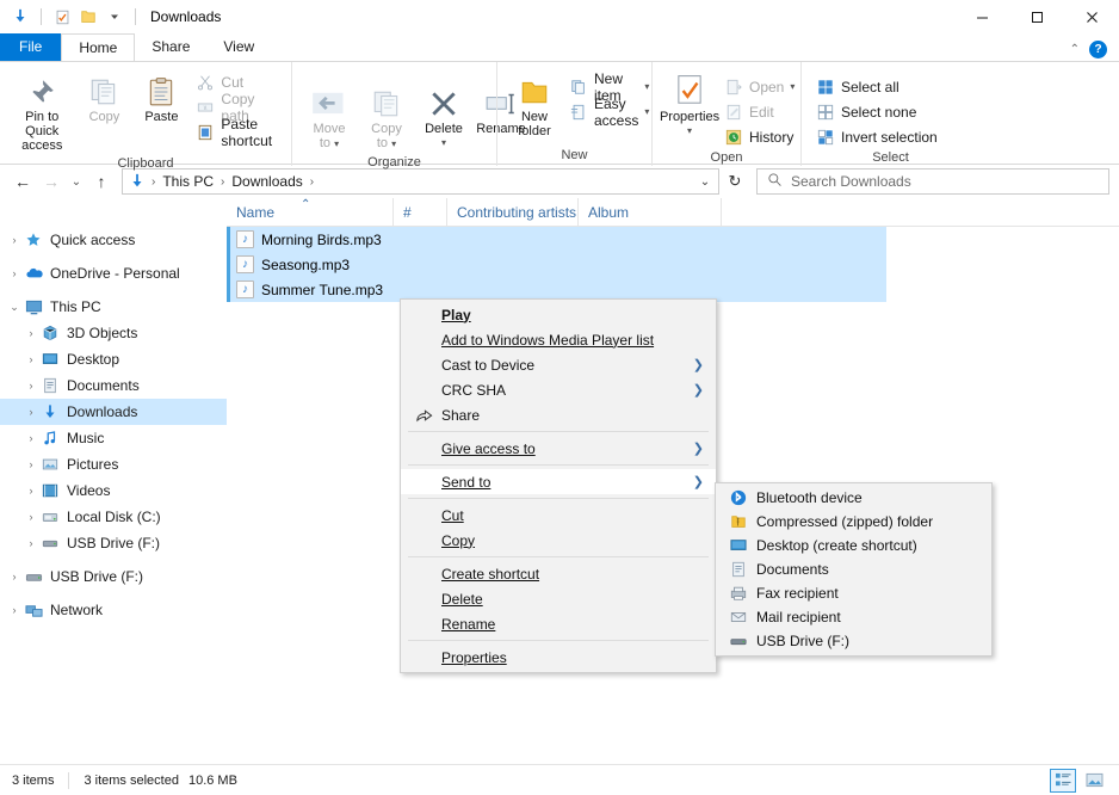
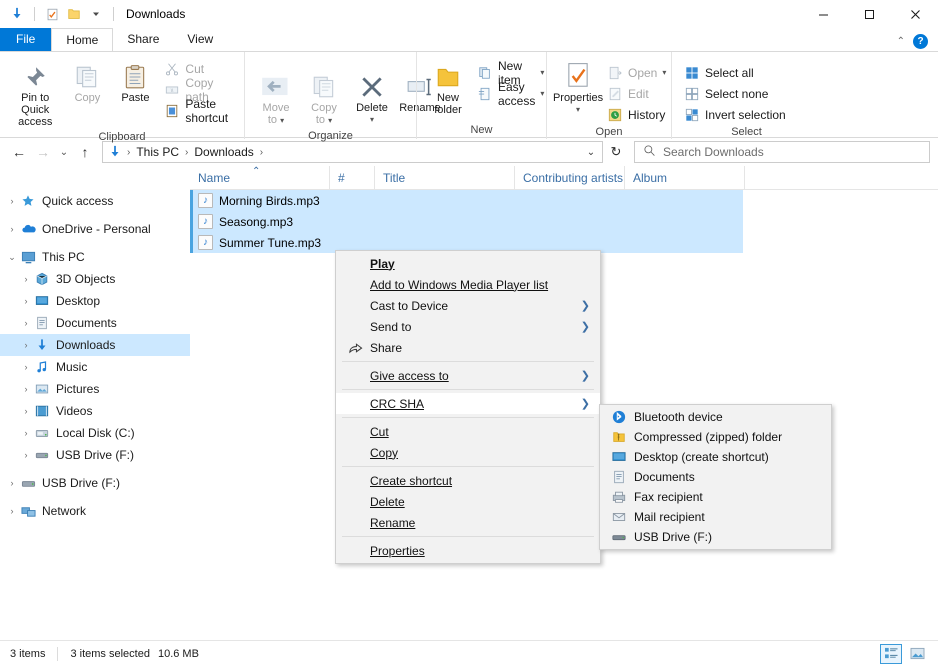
  Downloads
  File
  Home
  Share
  View
  ⌃
  ?
  Pin to Quick
  access
  Copy
  Paste
  Cut
  Copy path
  Paste shortcut
  Clipboard
  Move
  to ▾
  Copy
  to ▾
  Delete
  ▾
  Rename
  Organize
  New
  folder
  New item
  ▾
  Easy access
  ▾
  New
  Properties
  ▾
  Open
  ▾
  Edit
  History
  Open
  Select all
  Select none
  Invert selection
  Select
  ←
  →
  ⌄
  ↑
  ›
  This PC
  ›
  Downloads
  ›
  ⌄
  ↻
  Search Downloads
  ›
  Quick access
  ›
  OneDrive - Personal
  ⌄
  This PC
  ›
  3D Objects
  ›
  Desktop
  ›
  Documents
  ›
  Downloads
  ›
  Music
  ›
  Pictures
  ›
  Videos
  ›
  Local Disk (C:)
  ›
  USB Drive (F:)
  ›
  USB Drive (F:)
  ›
  Network
  Name
  ⌃
  #
+ Title
  Contributing artists
  Album
  ♪
  Morning Birds.mp3
  ♪
  Seasong.mp3
  ♪
  Summer Tune.mp3
  Play
  Add to Windows Media Player list
  Cast to Device
  ❯
- CRC SHA
+ Send to
  ❯
  Share
  Give access to
  ❯
- Send to
+ CRC SHA
  ❯
  Cut
  Copy
  Create shortcut
  Delete
  Rename
  Properties
  Bluetooth device
  Compressed (zipped) folder
  Desktop (create shortcut)
  Documents
  Fax recipient
  Mail recipient
  USB Drive (F:)
  3 items
  3 items selected
  10.6 MB
